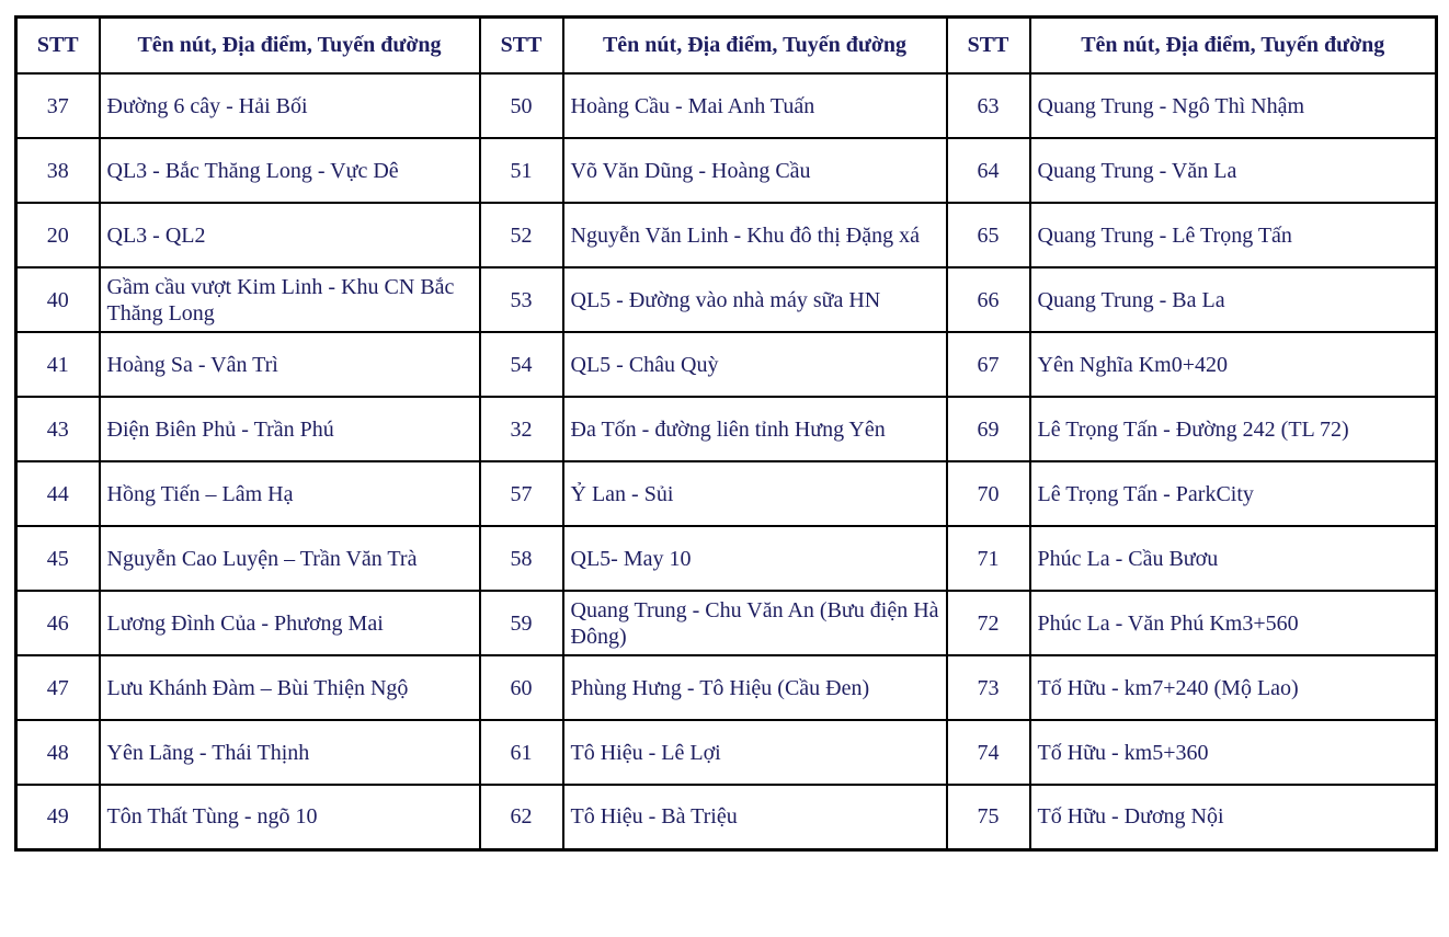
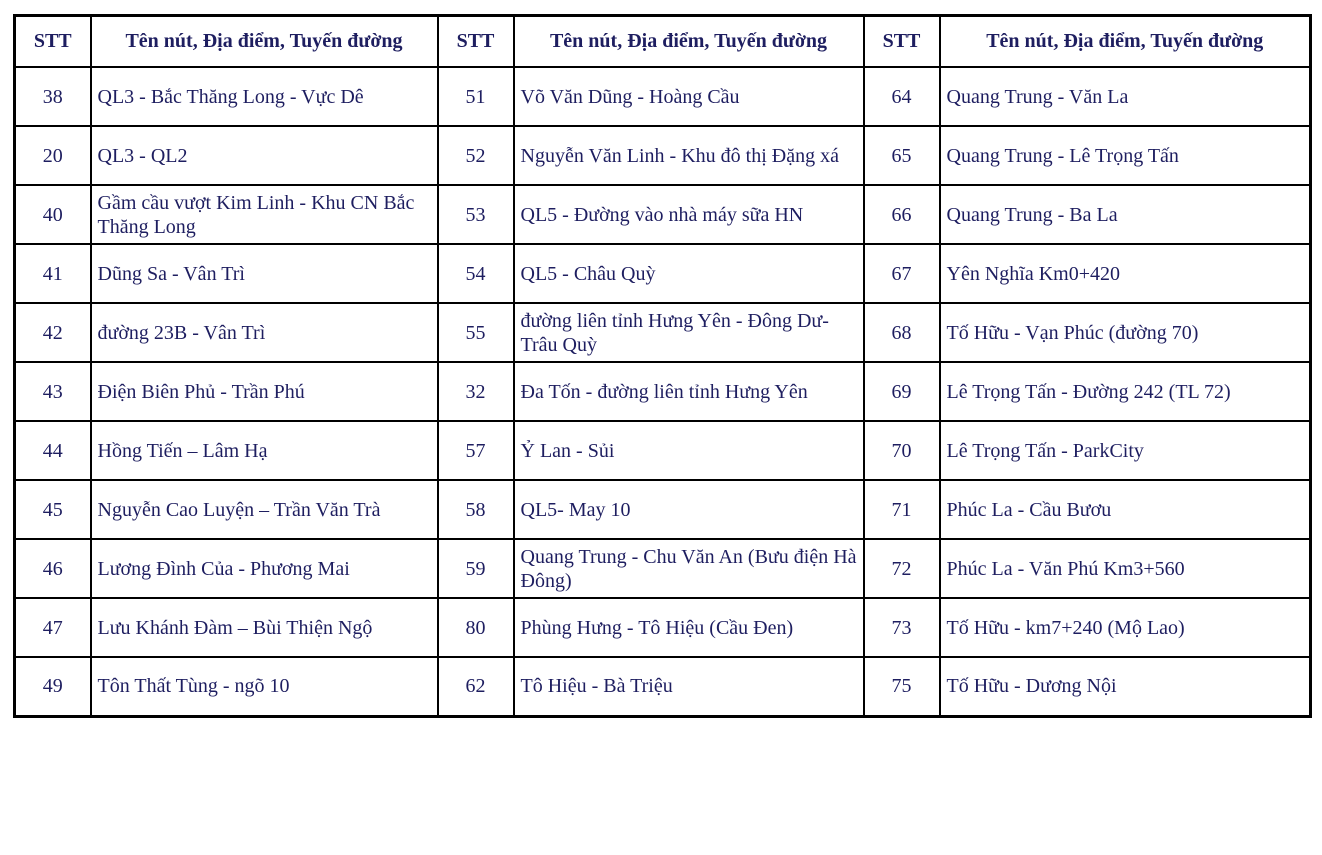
  STT	Tên nút, Địa điểm, Tuyến đường	STT	Tên nút, Địa điểm, Tuyến đường	STT	Tên nút, Địa điểm, Tuyến đường
- 37	Đường 6 cây - Hải Bối	50	Hoàng Cầu - Mai Anh Tuấn	63	Quang Trung - Ngô Thì Nhậm
  38	QL3 - Bắc Thăng Long - Vực Dê	51	Võ Văn Dũng - Hoàng Cầu	64	Quang Trung - Văn La
  20	QL3 - QL2	52	Nguyễn Văn Linh - Khu đô thị Đặng xá	65	Quang Trung - Lê Trọng Tấn
  40	Gầm cầu vượt Kim Linh - Khu CN Bắc Thăng Long	53	QL5 - Đường vào nhà máy sữa HN	66	Quang Trung - Ba La
- 41	Hoàng Sa - Vân Trì	54	QL5 - Châu Quỳ	67	Yên Nghĩa Km0+420
+ 41	Dũng Sa - Vân Trì	54	QL5 - Châu Quỳ	67	Yên Nghĩa Km0+420
+ 42	đường 23B - Vân Trì	55	đường liên tỉnh Hưng Yên - Đông Dư- Trâu Quỳ	68	Tố Hữu - Vạn Phúc (đường 70)
  43	Điện Biên Phủ - Trần Phú	32	Đa Tốn - đường liên tỉnh Hưng Yên	69	Lê Trọng Tấn - Đường 242 (TL 72)
  44	Hồng Tiến – Lâm Hạ	57	Ỷ Lan - Sủi	70	Lê Trọng Tấn - ParkCity
  45	Nguyễn Cao Luyện – Trần Văn Trà	58	QL5- May 10	71	Phúc La - Cầu Bươu
  46	Lương Đình Của - Phương Mai	59	Quang Trung - Chu Văn An (Bưu điện Hà Đông)	72	Phúc La - Văn Phú Km3+560
- 47	Lưu Khánh Đàm – Bùi Thiện Ngộ	60	Phùng Hưng - Tô Hiệu (Cầu Đen)	73	Tố Hữu - km7+240 (Mộ Lao)
+ 47	Lưu Khánh Đàm – Bùi Thiện Ngộ	80	Phùng Hưng - Tô Hiệu (Cầu Đen)	73	Tố Hữu - km7+240 (Mộ Lao)
- 48	Yên Lãng - Thái Thịnh	61	Tô Hiệu - Lê Lợi	74	Tố Hữu - km5+360
  49	Tôn Thất Tùng - ngõ 10	62	Tô Hiệu - Bà Triệu	75	Tố Hữu - Dương Nội
